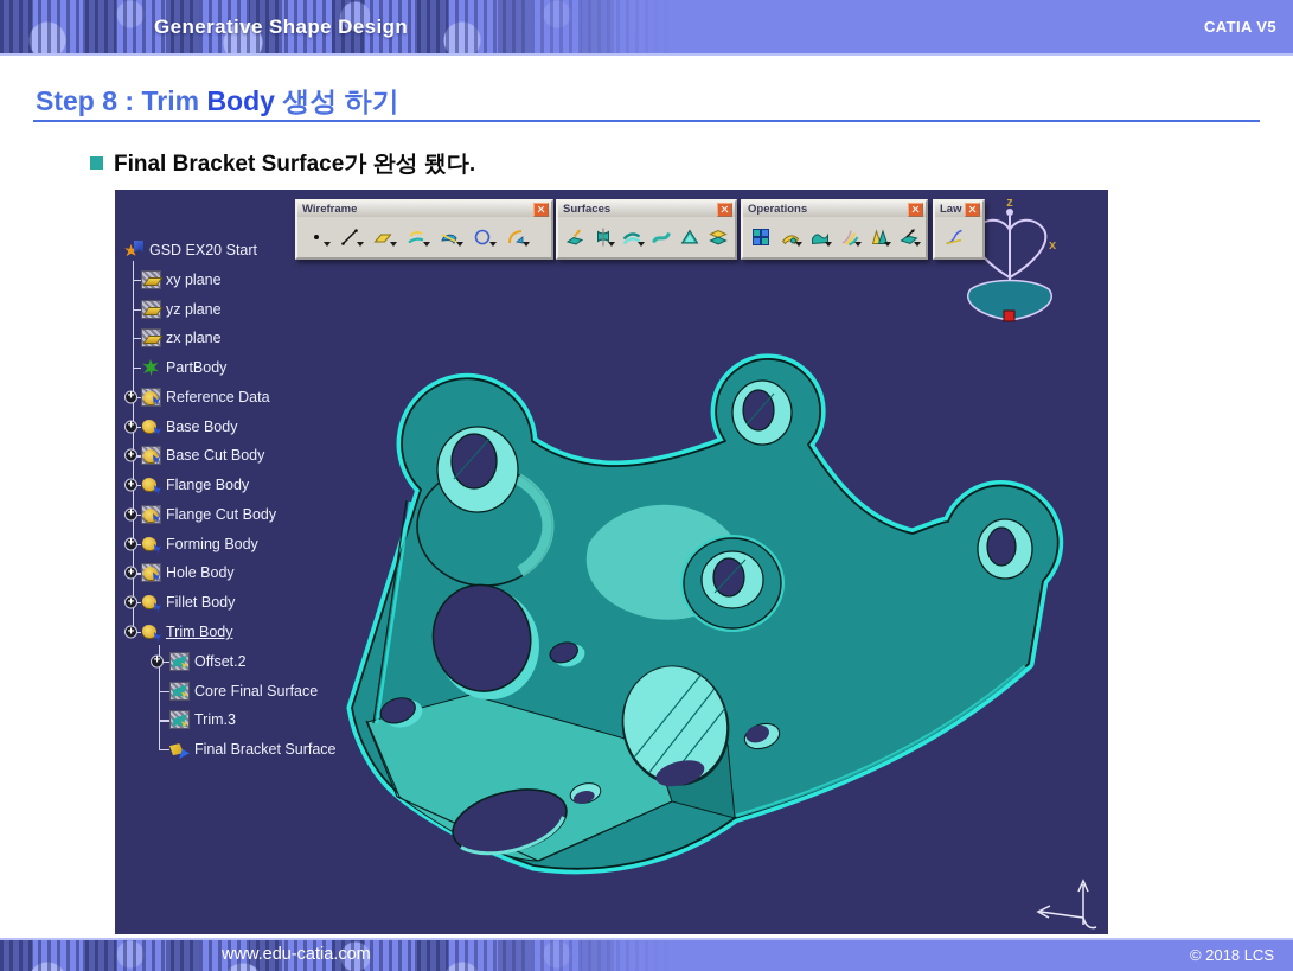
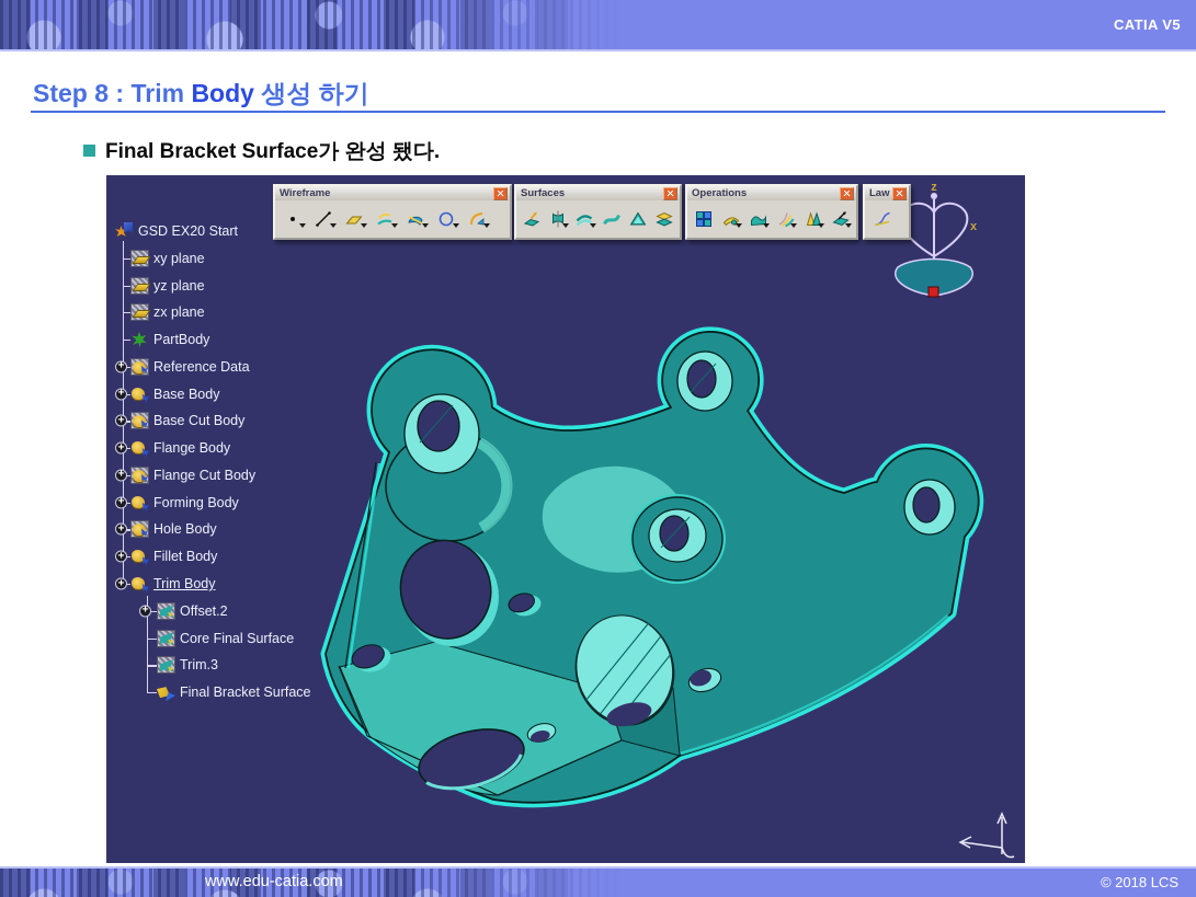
- Generative Shape Design
  CATIA V5
  Step 8 : Trim Body 생성 하기
  Final Bracket Surface가 완성 됐다.
  z
  x
  Wireframe
  Surfaces
  Operations
  Law
  GSD EX20 Start
  xy plane
  yz plane
  zx plane
  PartBody
  Reference Data
  Base Body
  Base Cut Body
  Flange Body
  Flange Cut Body
  Forming Body
  Hole Body
  Fillet Body
  Trim Body
  Offset.2
  Core Final Surface
  Trim.3
  Final Bracket Surface
  www.edu-catia.com
  © 2018 LCS
